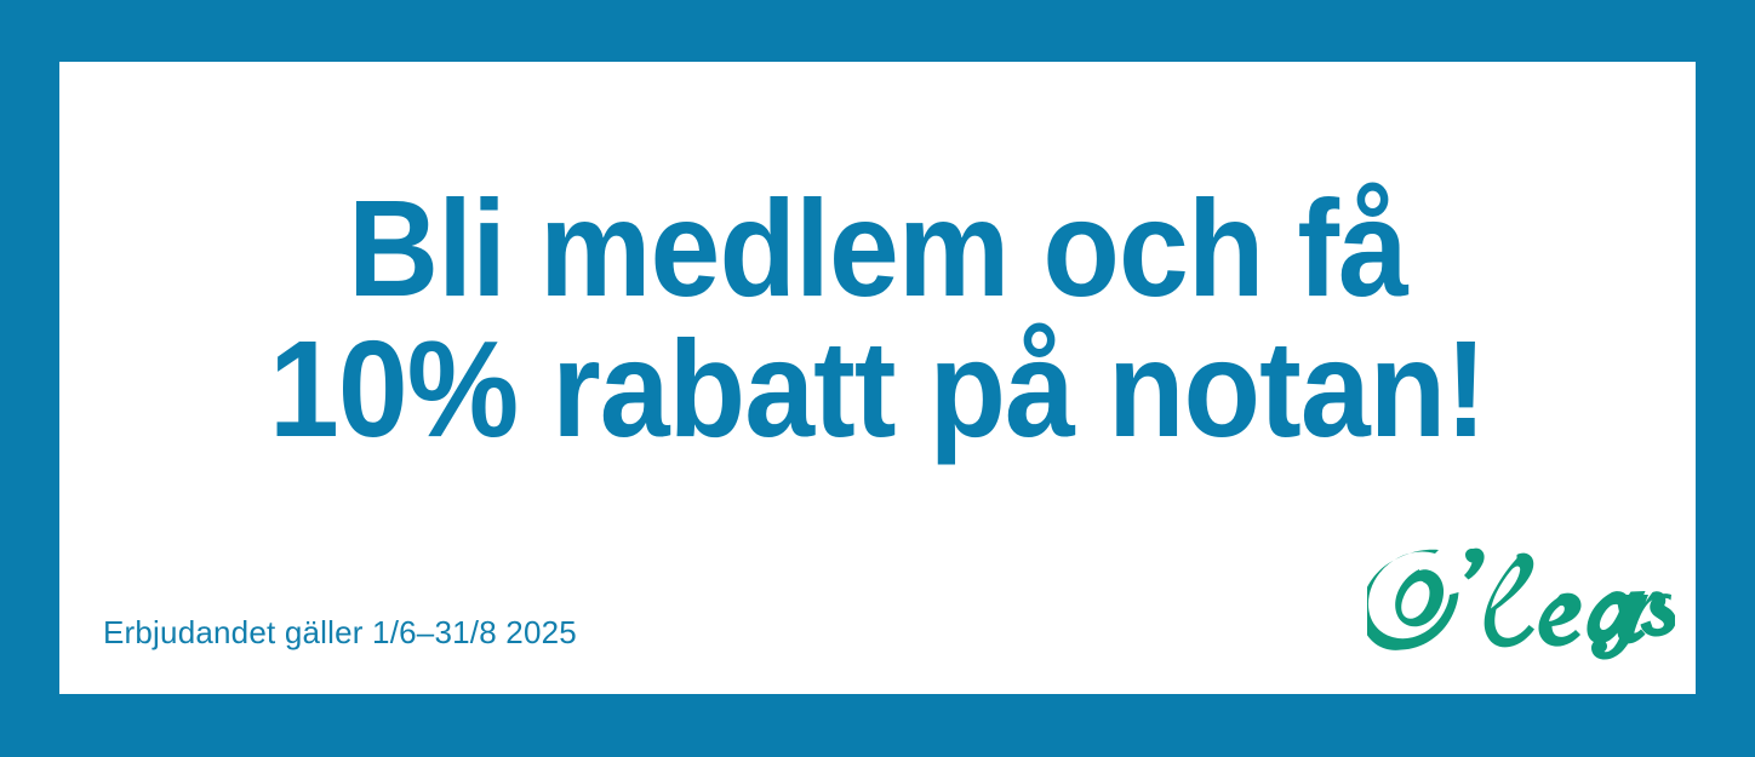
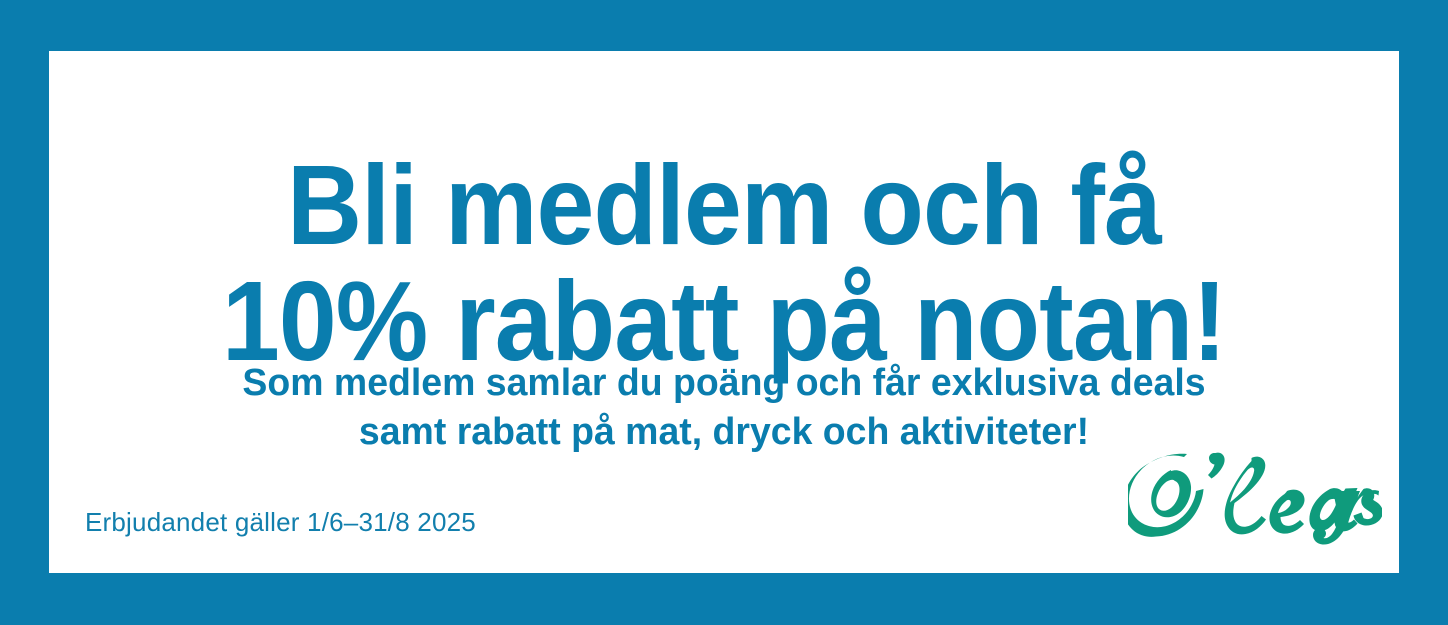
  Bli medlem och få
  10% rabatt på notan!
+ Som medlem samlar du poäng och får exklusiva deals
+ samt rabatt på mat, dryck och aktiviteter!
  Erbjudandet gäller 1/6–31/8 2025
